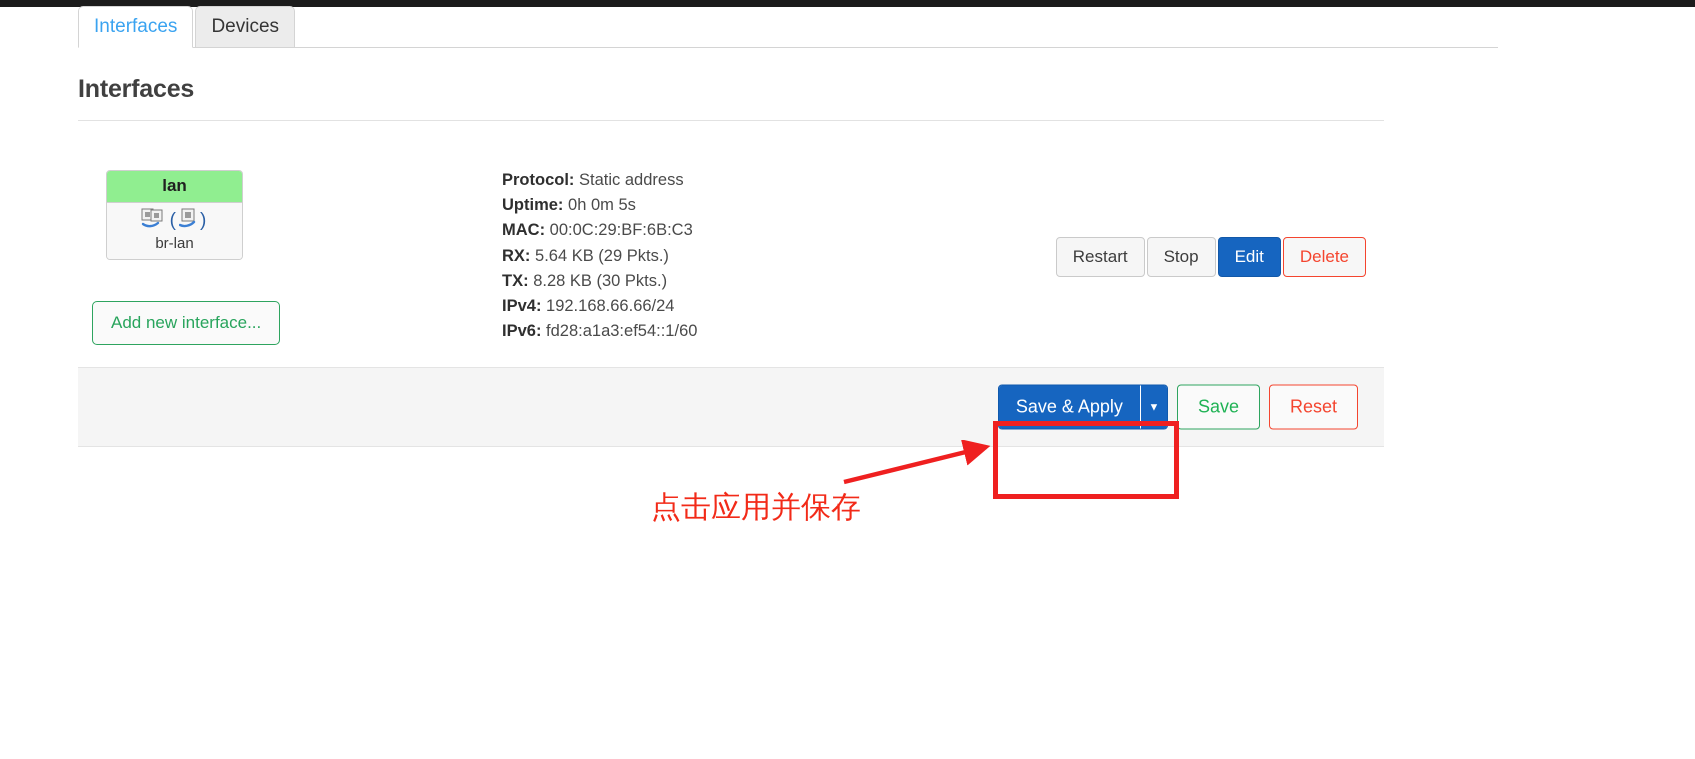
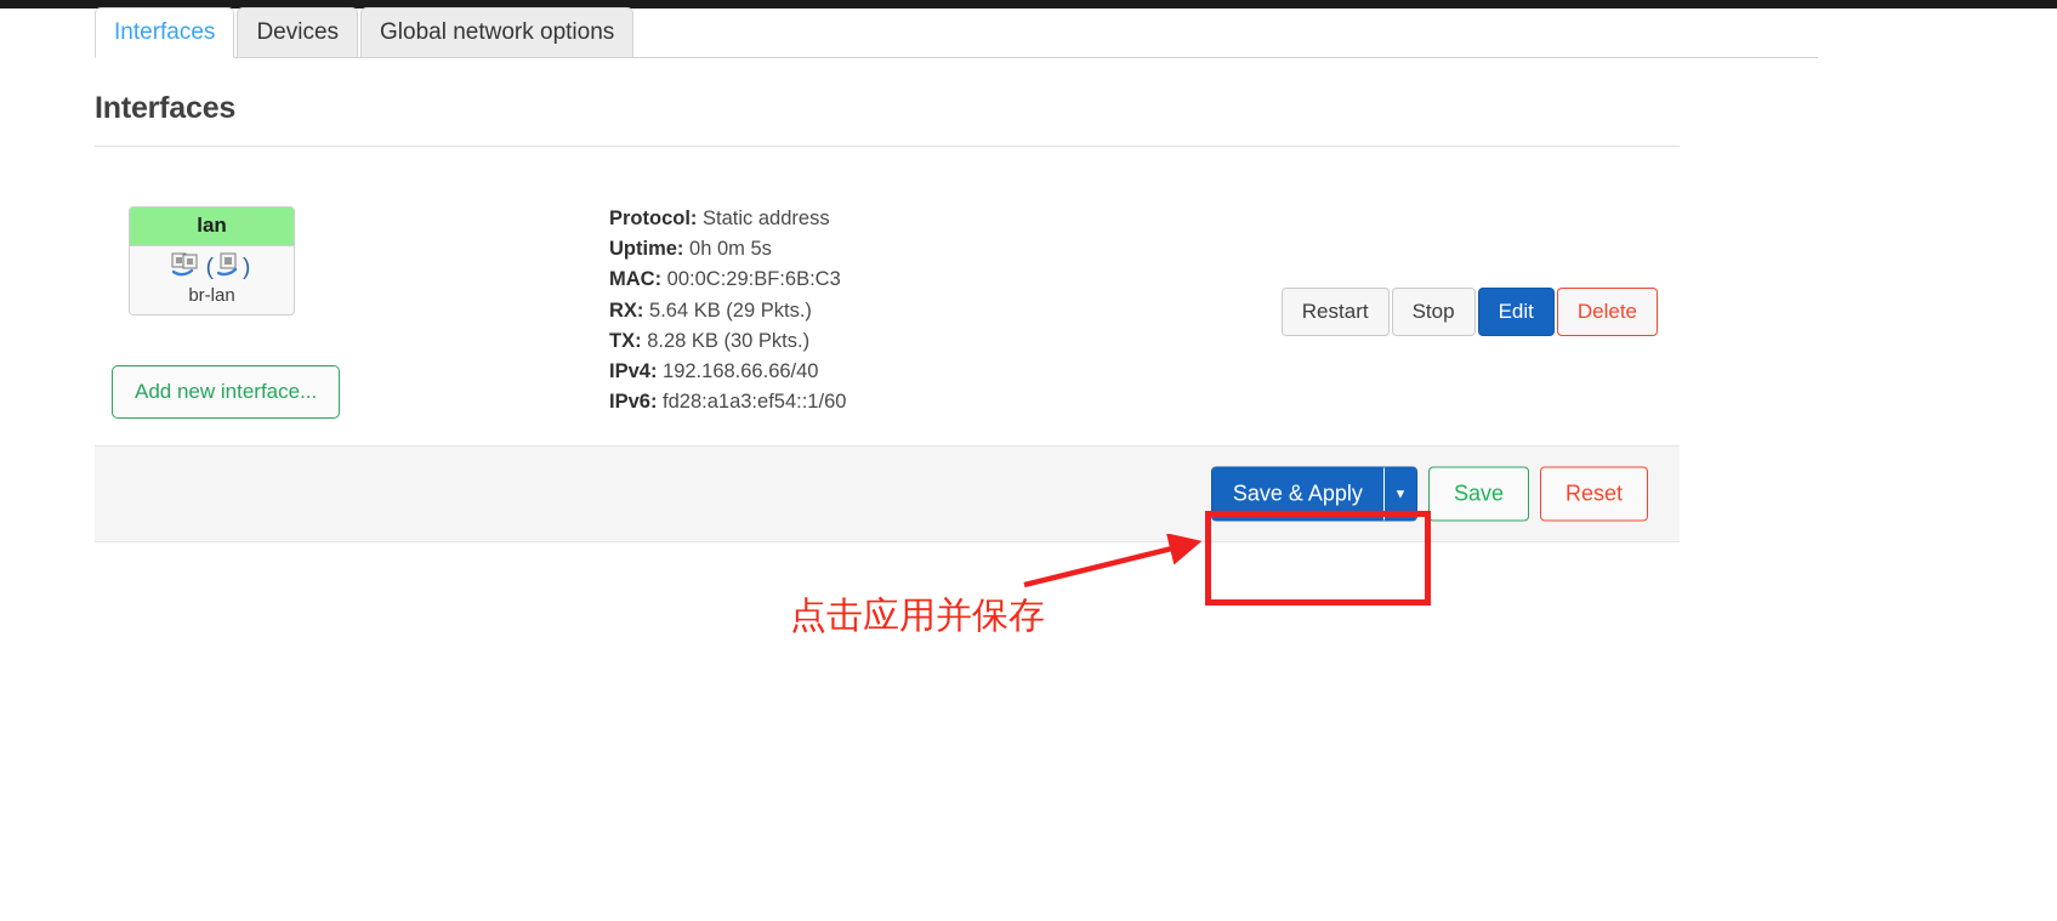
  Interfaces
  Devices
+ Global network options
  Interfaces
  lan
  (
  )
  br-lan
  Protocol: Static address
  Uptime: 0h 0m 5s
  MAC: 00:0C:29:BF:6B:C3
  RX: 5.64 KB (29 Pkts.)
  TX: 8.28 KB (30 Pkts.)
- IPv4: 192.168.66.66/24
+ IPv4: 192.168.66.66/40
  IPv6: fd28:a1a3:ef54::1/60
  Restart
  Stop
  Edit
  Delete
  Add new interface...
  Save & Apply
  ▼
  Save
  Reset
  点击应用并保存
